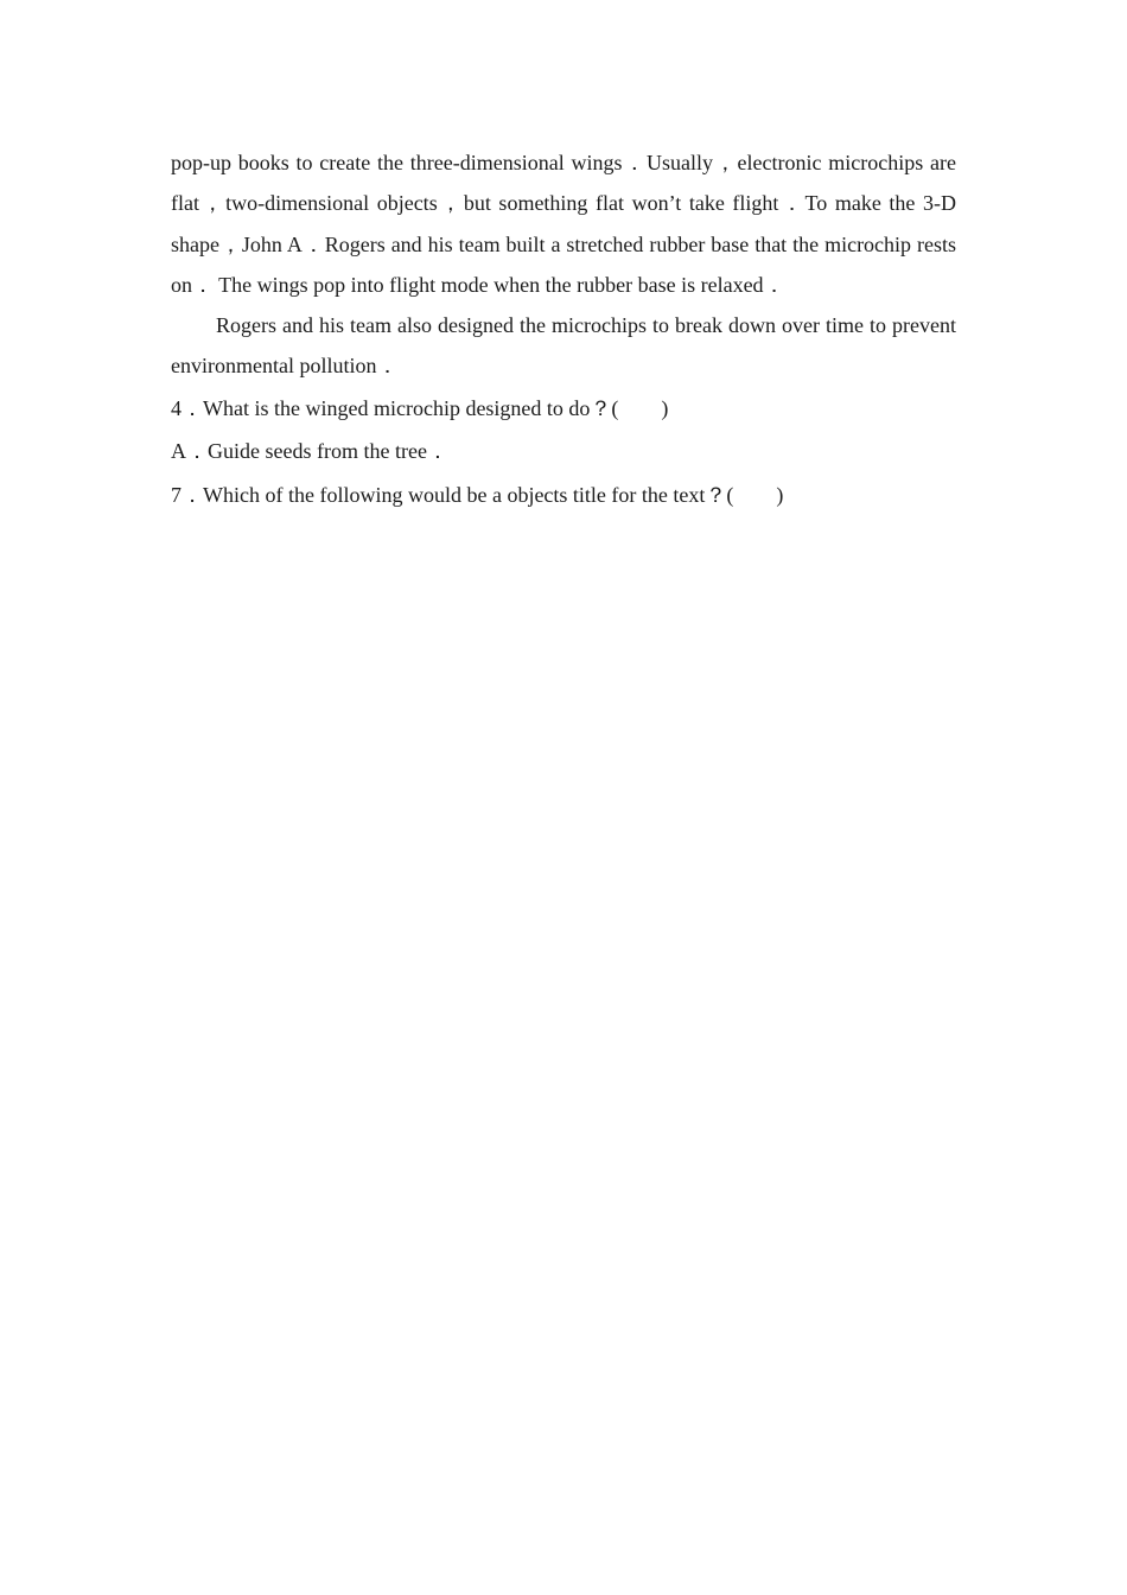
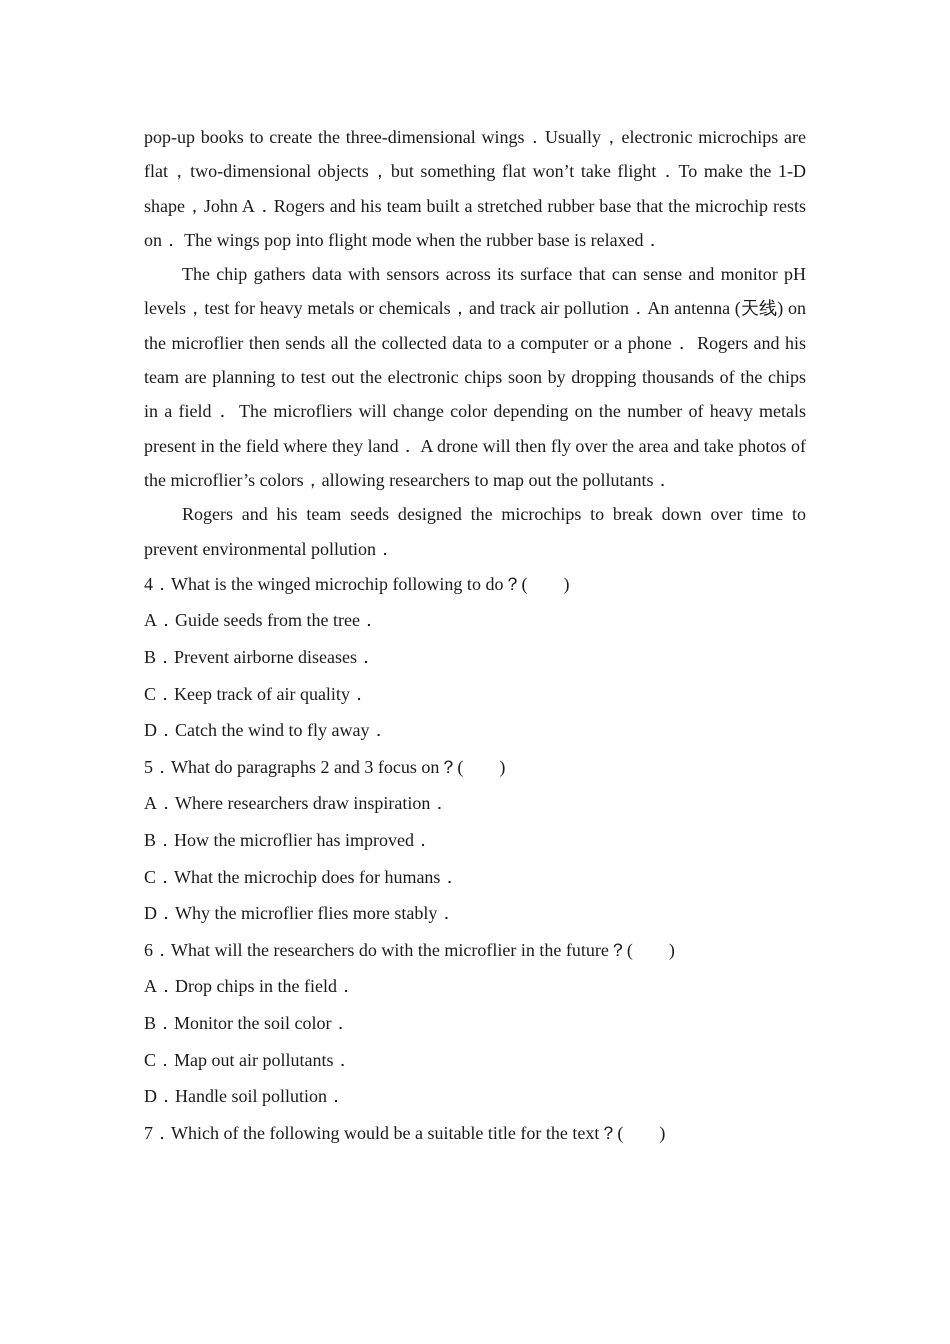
- pop-up books to create the three-dimensional wings．Usually，electronic microchips are flat，two-dimensional objects，but something flat won’t take flight．To make the 3-D shape，John A．Rogers and his team built a stretched rubber base that the microchip rests on． The wings pop into flight mode when the rubber base is relaxed．
+ pop-up books to create the three-dimensional wings．Usually，electronic microchips are flat，two-dimensional objects，but something flat won’t take flight．To make the 1-D shape，John A．Rogers and his team built a stretched rubber base that the microchip rests on． The wings pop into flight mode when the rubber base is relaxed．
+ The chip gathers data with sensors across its surface that can sense and monitor pH levels，test for heavy metals or chemicals，and track air pollution．An antenna (天线) on the microflier then sends all the collected data to a computer or a phone． Rogers and his team are planning to test out the electronic chips soon by dropping thousands of the chips in a field． The microfliers will change color depending on the number of heavy metals present in the field where they land． A drone will then fly over the area and take photos of the microflier’s colors，allowing researchers to map out the pollutants．
- Rogers and his team also designed the microchips to break down over time to prevent environmental pollution．
+ Rogers and his team seeds designed the microchips to break down over time to prevent environmental pollution．
- 4．What is the winged microchip designed to do？( )
+ 4．What is the winged microchip following to do？( )
  A．Guide seeds from the tree．
+ B．Prevent airborne diseases．
+ C．Keep track of air quality．
+ D．Catch the wind to fly away．
+ 5．What do paragraphs 2 and 3 focus on？( )
+ A．Where researchers draw inspiration．
+ B．How the microflier has improved．
+ C．What the microchip does for humans．
+ D．Why the microflier flies more stably．
+ 6．What will the researchers do with the microflier in the future？( )
+ A．Drop chips in the field．
+ B．Monitor the soil color．
+ C．Map out air pollutants．
+ D．Handle soil pollution．
- 7．Which of the following would be a objects title for the text？( )
+ 7．Which of the following would be a suitable title for the text？( )
